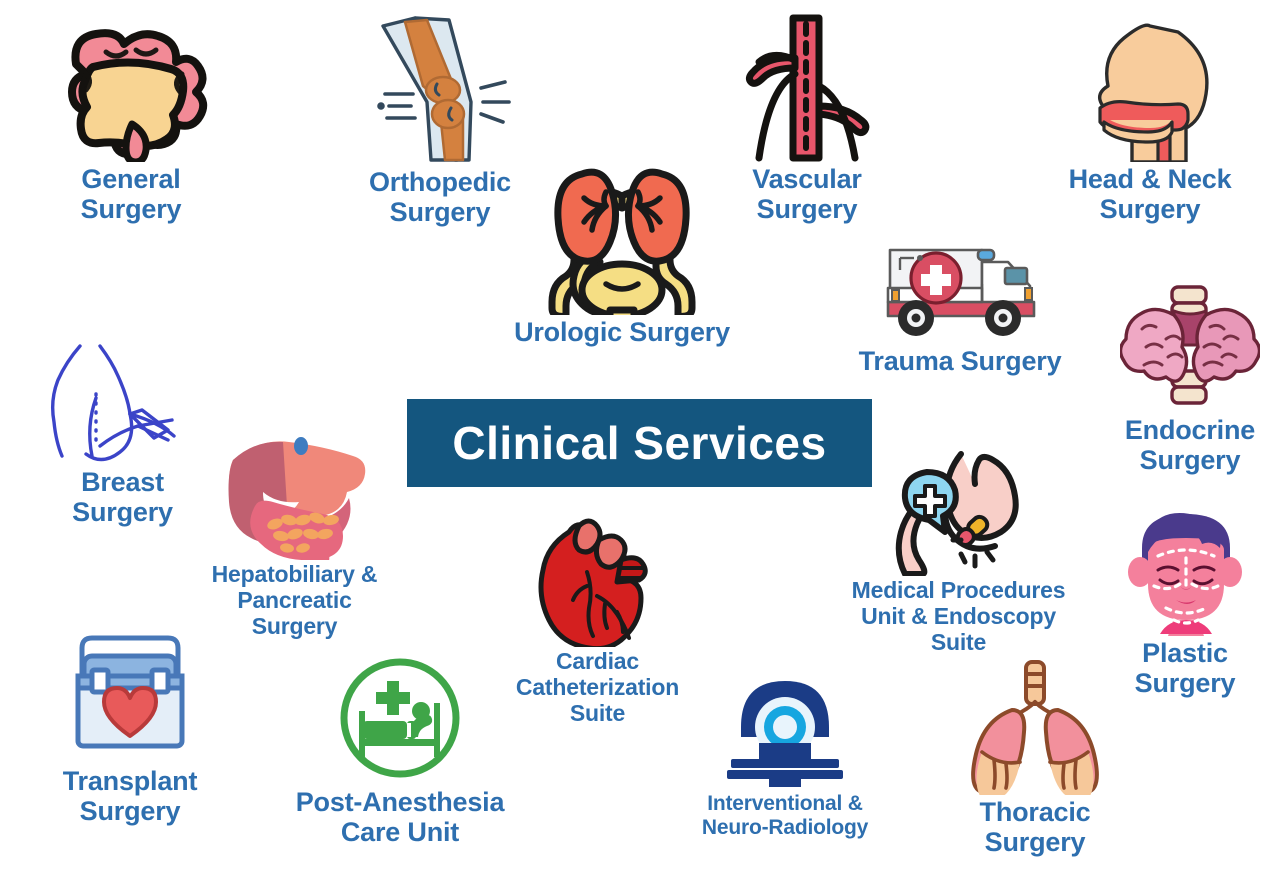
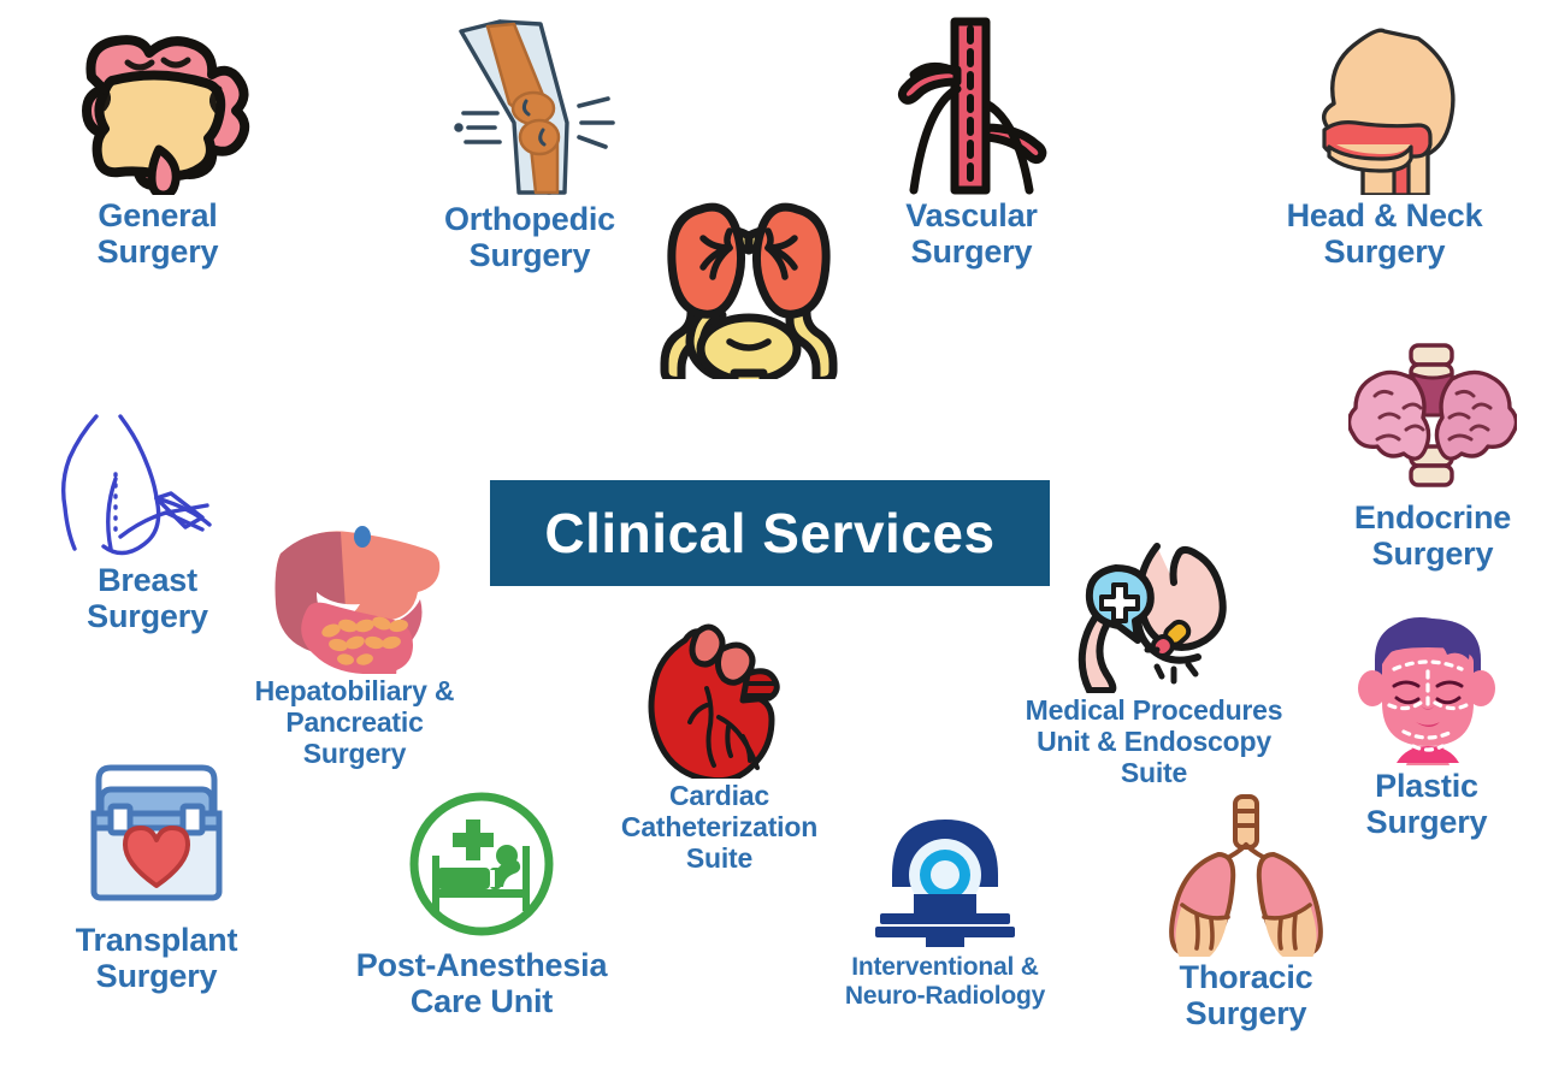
  Clinical Services
  General
  Surgery
  Orthopedic
  Surgery
  Vascular
  Surgery
  Head & Neck
  Surgery
- Urologic Surgery
- Trauma Surgery
  Endocrine
  Surgery
  Breast
  Surgery
  Hepatobiliary &
  Pancreatic
  Surgery
  Cardiac
  Catheterization
  Suite
  Medical Procedures
  Unit & Endoscopy
  Suite
  Plastic
  Surgery
  Transplant
  Surgery
  Post-Anesthesia
  Care Unit
  Interventional &
  Neuro-Radiology
  Thoracic
  Surgery
